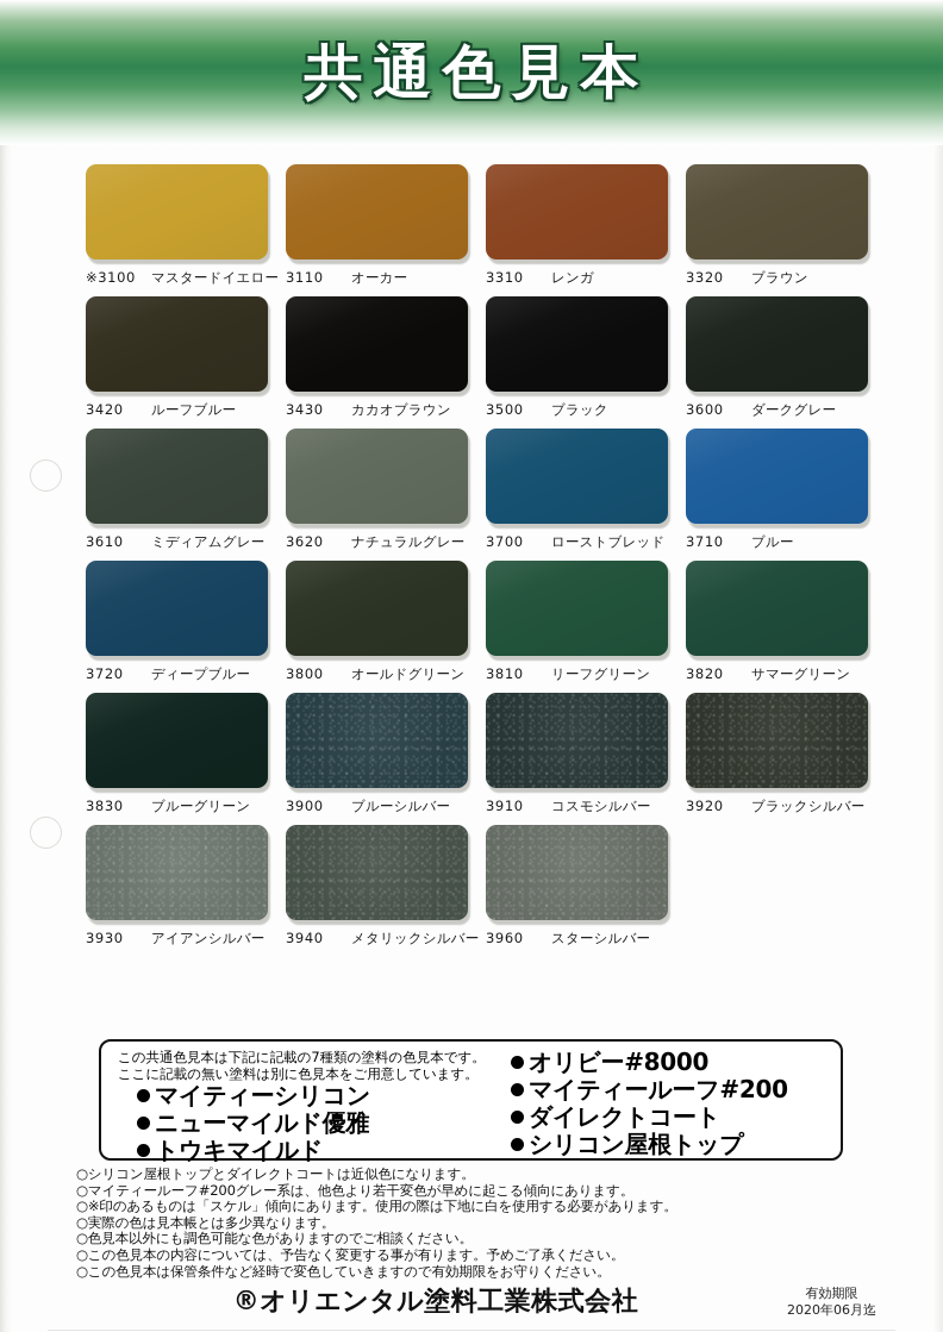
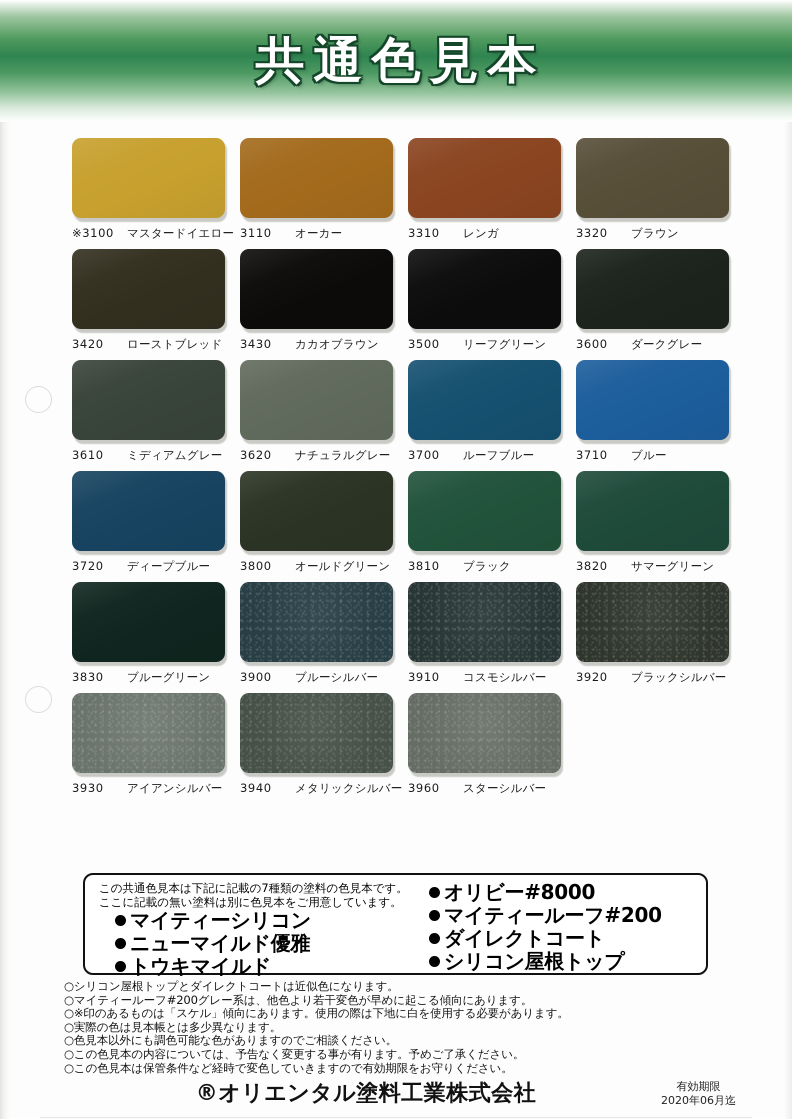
  共通色見本
  ※3100 マスタードイエロー
  3110 オーカー
  3310 レンガ
  3320 ブラウン
- 3420 ルーフブルー
+ 3420 ローストブレッド
  3430 カカオブラウン
- 3500 ブラック
+ 3500 リーフグリーン
  3600 ダークグレー
  3610 ミディアムグレー
  3620 ナチュラルグレー
- 3700 ローストブレッド
+ 3700 ルーフブルー
  3710 ブルー
  3720 ディープブルー
  3800 オールドグリーン
- 3810 リーフグリーン
+ 3810 ブラック
  3820 サマーグリーン
  3830 ブルーグリーン
  3900 ブルーシルバー
  3910 コスモシルバー
  3920 ブラックシルバー
  3930 アイアンシルバー
  3940 メタリックシルバー
  3960 スターシルバー
  この共通色見本は下記に記載の7種類の塗料の色見本です。
  ここに記載の無い塗料は別に色見本をご用意しています。
  マイティーシリコン
  ニューマイルド優雅
  トウキマイルド
  オリビー#8000
  マイティールーフ#200
  ダイレクトコート
  シリコン屋根トップ
  ○シリコン屋根トップとダイレクトコートは近似色になります。
  ○マイティールーフ#200グレー系は、他色より若干変色が早めに起こる傾向にあります。
  ○※印のあるものは「スケル」傾向にあります。使用の際は下地に白を使用する必要があります。
  ○実際の色は見本帳とは多少異なります。
  ○色見本以外にも調色可能な色がありますのでご相談ください。
  ○この色見本の内容については、予告なく変更する事が有ります。予めご了承ください。
  ○この色見本は保管条件など経時で変色していきますので有効期限をお守りください。
  ®オリエンタル塗料工業株式会社
  有効期限
  2020年06月迄
